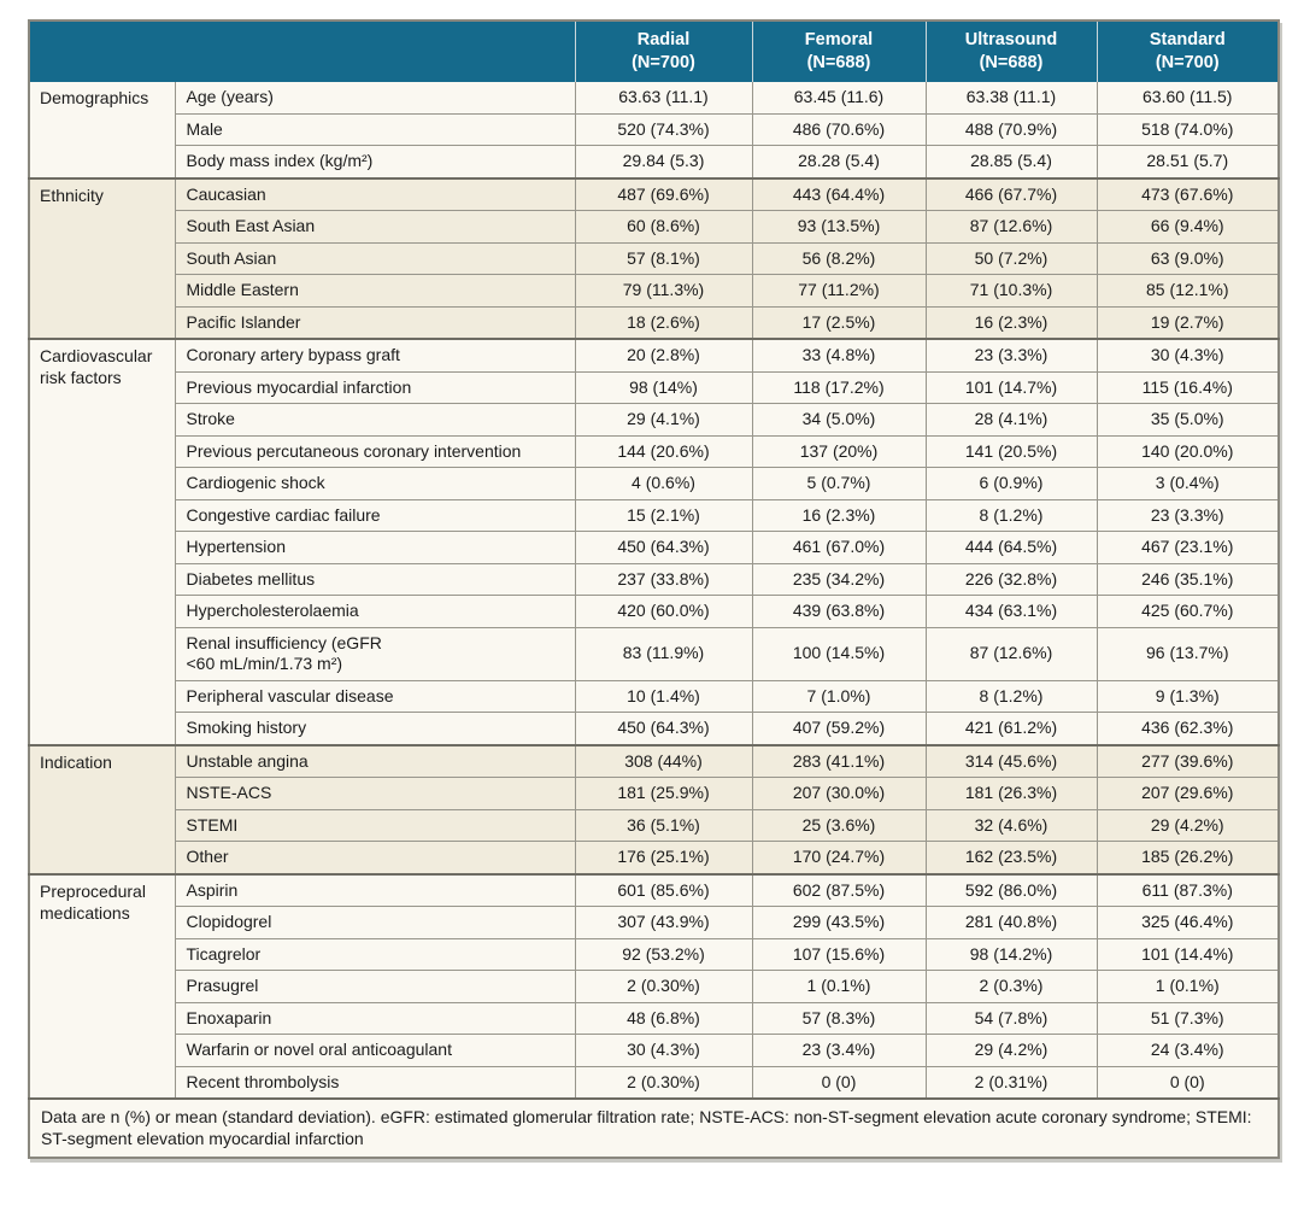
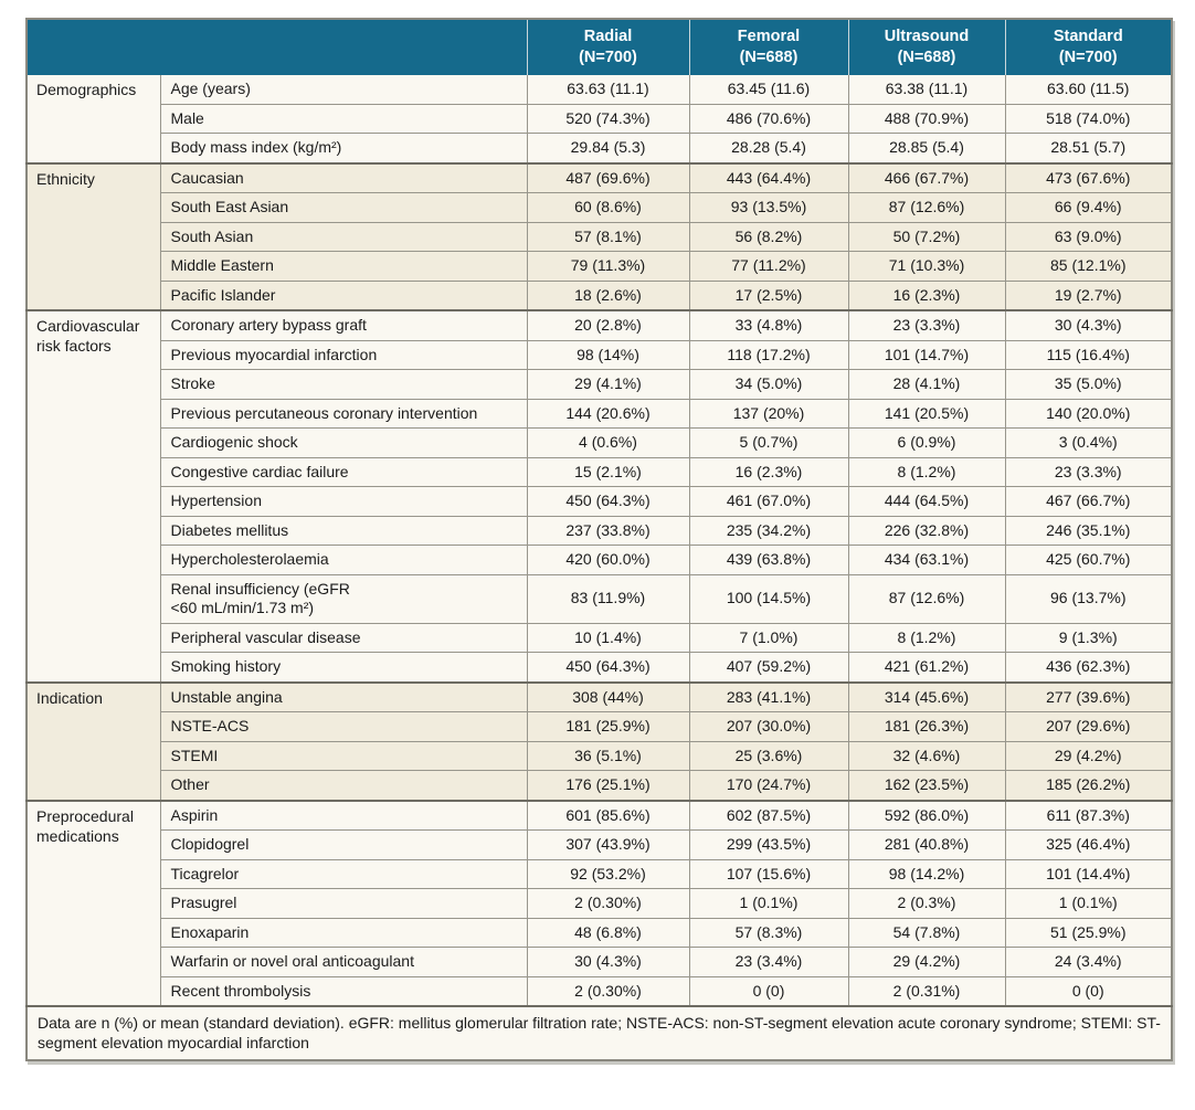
  	Radial (N=700)	Femoral (N=688)	Ultrasound (N=688)	Standard (N=700)
  Demographics	Age (years)	63.63 (11.1)	63.45 (11.6)	63.38 (11.1)	63.60 (11.5)
  Male	520 (74.3%)	486 (70.6%)	488 (70.9%)	518 (74.0%)
  Body mass index (kg/m²)	29.84 (5.3)	28.28 (5.4)	28.85 (5.4)	28.51 (5.7)
  Ethnicity	Caucasian	487 (69.6%)	443 (64.4%)	466 (67.7%)	473 (67.6%)
  South East Asian	60 (8.6%)	93 (13.5%)	87 (12.6%)	66 (9.4%)
  South Asian	57 (8.1%)	56 (8.2%)	50 (7.2%)	63 (9.0%)
  Middle Eastern	79 (11.3%)	77 (11.2%)	71 (10.3%)	85 (12.1%)
  Pacific Islander	18 (2.6%)	17 (2.5%)	16 (2.3%)	19 (2.7%)
  Cardiovascular risk factors	Coronary artery bypass graft	20 (2.8%)	33 (4.8%)	23 (3.3%)	30 (4.3%)
  Previous myocardial infarction	98 (14%)	118 (17.2%)	101 (14.7%)	115 (16.4%)
  Stroke	29 (4.1%)	34 (5.0%)	28 (4.1%)	35 (5.0%)
  Previous percutaneous coronary intervention	144 (20.6%)	137 (20%)	141 (20.5%)	140 (20.0%)
  Cardiogenic shock	4 (0.6%)	5 (0.7%)	6 (0.9%)	3 (0.4%)
  Congestive cardiac failure	15 (2.1%)	16 (2.3%)	8 (1.2%)	23 (3.3%)
- Hypertension	450 (64.3%)	461 (67.0%)	444 (64.5%)	467 (23.1%)
+ Hypertension	450 (64.3%)	461 (67.0%)	444 (64.5%)	467 (66.7%)
  Diabetes mellitus	237 (33.8%)	235 (34.2%)	226 (32.8%)	246 (35.1%)
  Hypercholesterolaemia	420 (60.0%)	439 (63.8%)	434 (63.1%)	425 (60.7%)
  Renal insufficiency (eGFR <60 mL/min/1.73 m²)	83 (11.9%)	100 (14.5%)	87 (12.6%)	96 (13.7%)
  Peripheral vascular disease	10 (1.4%)	7 (1.0%)	8 (1.2%)	9 (1.3%)
  Smoking history	450 (64.3%)	407 (59.2%)	421 (61.2%)	436 (62.3%)
  Indication	Unstable angina	308 (44%)	283 (41.1%)	314 (45.6%)	277 (39.6%)
  NSTE-ACS	181 (25.9%)	207 (30.0%)	181 (26.3%)	207 (29.6%)
  STEMI	36 (5.1%)	25 (3.6%)	32 (4.6%)	29 (4.2%)
  Other	176 (25.1%)	170 (24.7%)	162 (23.5%)	185 (26.2%)
  Preprocedural medications	Aspirin	601 (85.6%)	602 (87.5%)	592 (86.0%)	611 (87.3%)
  Clopidogrel	307 (43.9%)	299 (43.5%)	281 (40.8%)	325 (46.4%)
  Ticagrelor	92 (53.2%)	107 (15.6%)	98 (14.2%)	101 (14.4%)
  Prasugrel	2 (0.30%)	1 (0.1%)	2 (0.3%)	1 (0.1%)
- Enoxaparin	48 (6.8%)	57 (8.3%)	54 (7.8%)	51 (7.3%)
+ Enoxaparin	48 (6.8%)	57 (8.3%)	54 (7.8%)	51 (25.9%)
  Warfarin or novel oral anticoagulant	30 (4.3%)	23 (3.4%)	29 (4.2%)	24 (3.4%)
  Recent thrombolysis	2 (0.30%)	0 (0)	2 (0.31%)	0 (0)
- Data are n (%) or mean (standard deviation). eGFR: estimated glomerular filtration rate; NSTE-ACS: non-ST-segment elevation acute coronary syndrome; STEMI: ST-segment elevation myocardial infarction
+ Data are n (%) or mean (standard deviation). eGFR: mellitus glomerular filtration rate; NSTE-ACS: non-ST-segment elevation acute coronary syndrome; STEMI: ST-segment elevation myocardial infarction
